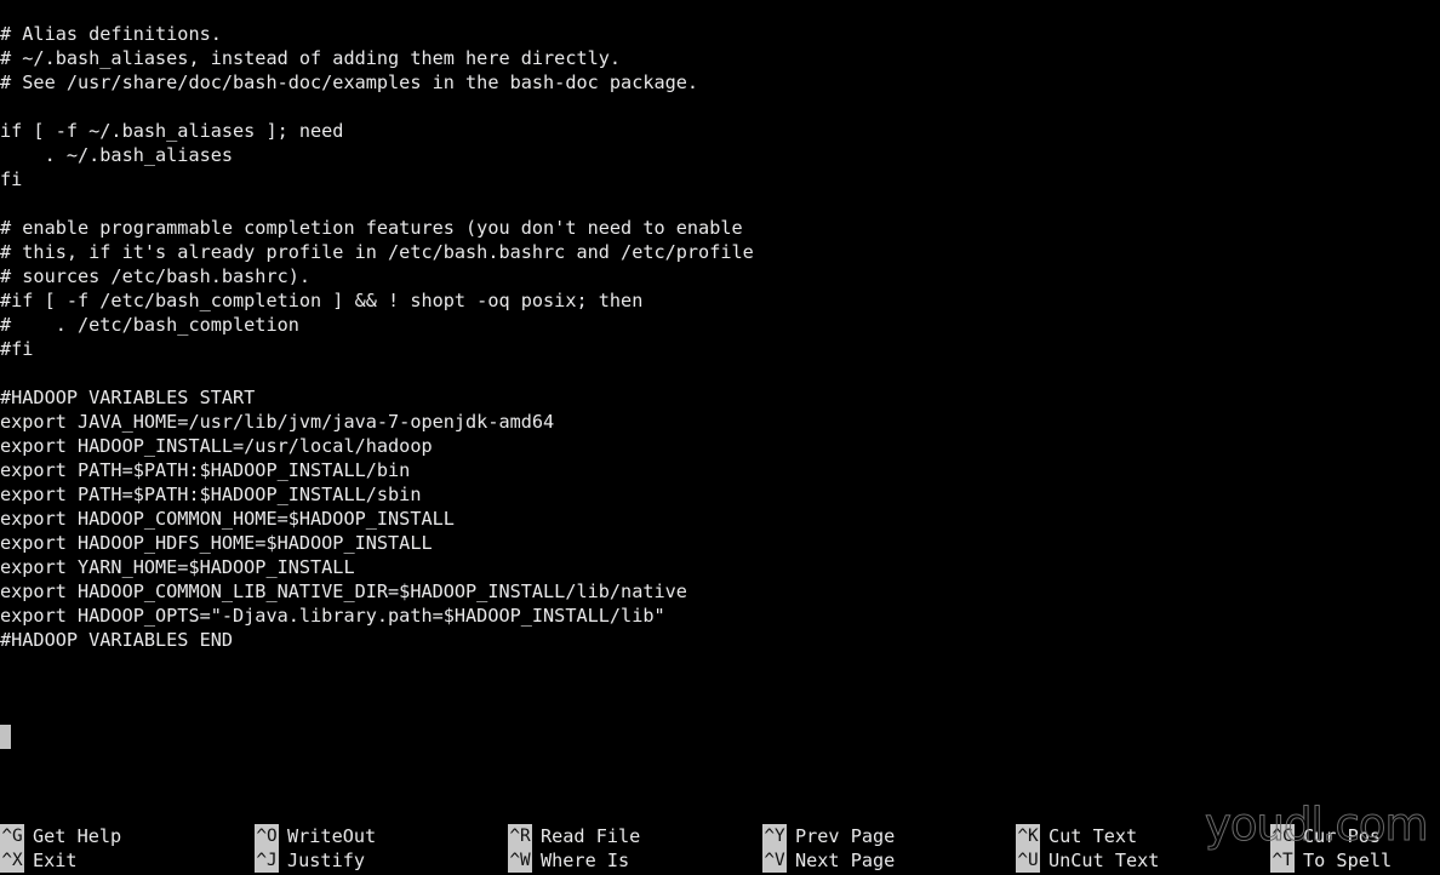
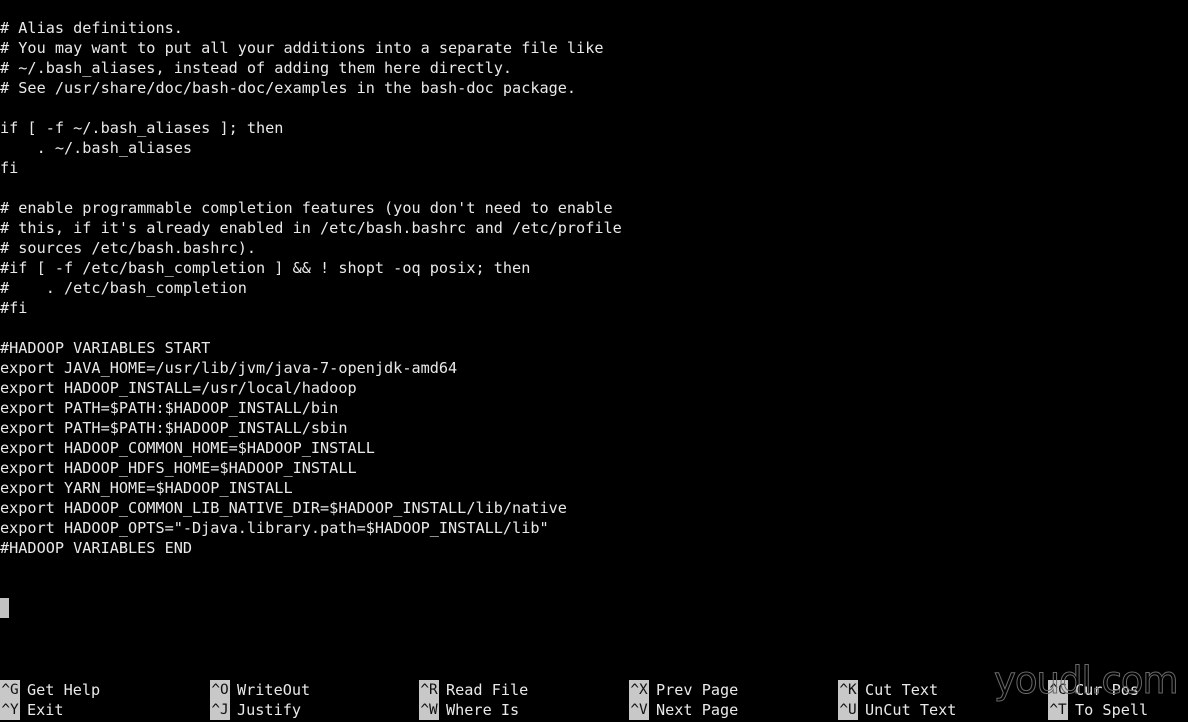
  # Alias definitions.
+ # You may want to put all your additions into a separate file like
  # ~/.bash_aliases, instead of adding them here directly.
  # See /usr/share/doc/bash-doc/examples in the bash-doc package.
- if [ -f ~/.bash_aliases ]; need
+ if [ -f ~/.bash_aliases ]; then
  . ~/.bash_aliases
  fi
  # enable programmable completion features (you don't need to enable
- # this, if it's already profile in /etc/bash.bashrc and /etc/profile
+ # this, if it's already enabled in /etc/bash.bashrc and /etc/profile
  # sources /etc/bash.bashrc).
  #if [ -f /etc/bash_completion ] && ! shopt -oq posix; then
  # . /etc/bash_completion
  #fi
  #HADOOP VARIABLES START
  export JAVA_HOME=/usr/lib/jvm/java-7-openjdk-amd64
  export HADOOP_INSTALL=/usr/local/hadoop
  export PATH=$PATH:$HADOOP_INSTALL/bin
  export PATH=$PATH:$HADOOP_INSTALL/sbin
  export HADOOP_COMMON_HOME=$HADOOP_INSTALL
  export HADOOP_HDFS_HOME=$HADOOP_INSTALL
  export YARN_HOME=$HADOOP_INSTALL
  export HADOOP_COMMON_LIB_NATIVE_DIR=$HADOOP_INSTALL/lib/native
  export HADOOP_OPTS="-Djava.library.path=$HADOOP_INSTALL/lib"
  #HADOOP VARIABLES END
  ^G Get Help
- ^X Exit
+ ^Y Exit
  ^O WriteOut
  ^J Justify
  ^R Read File
  ^W Where Is
- ^Y Prev Page
+ ^X Prev Page
  ^V Next Page
  ^K Cut Text
  ^U UnCut Text
  ^C Cur Pos
  ^T To Spell
  youdl.com
